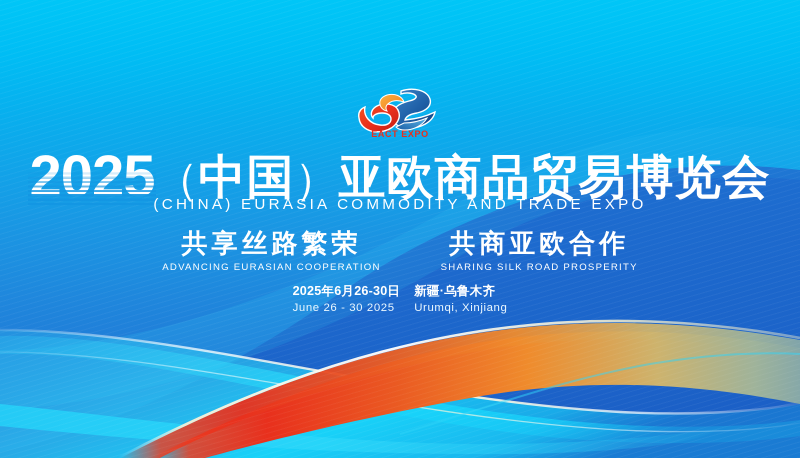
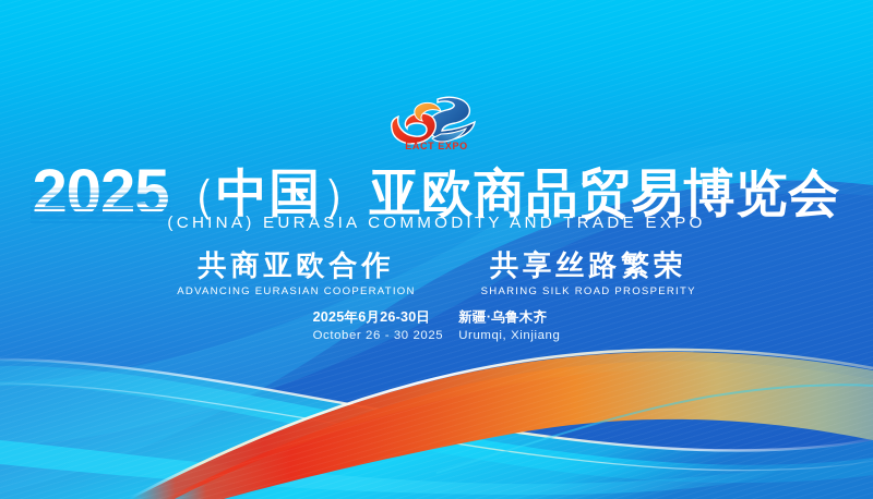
  EACT EXPO
  （中国）亚欧商品贸易博览会
  (CHINA) EURASIA COMMODITY AND TRADE EXPO
- 共享丝路繁荣
+ 共商亚欧合作
  ADVANCING EURASIAN COOPERATION
- 共商亚欧合作
+ 共享丝路繁荣
  SHARING SILK ROAD PROSPERITY
  2025年6月26-30日
- June 26 - 30 2025
+ October 26 - 30 2025
  新疆·乌鲁木齐
  Urumqi, Xinjiang
